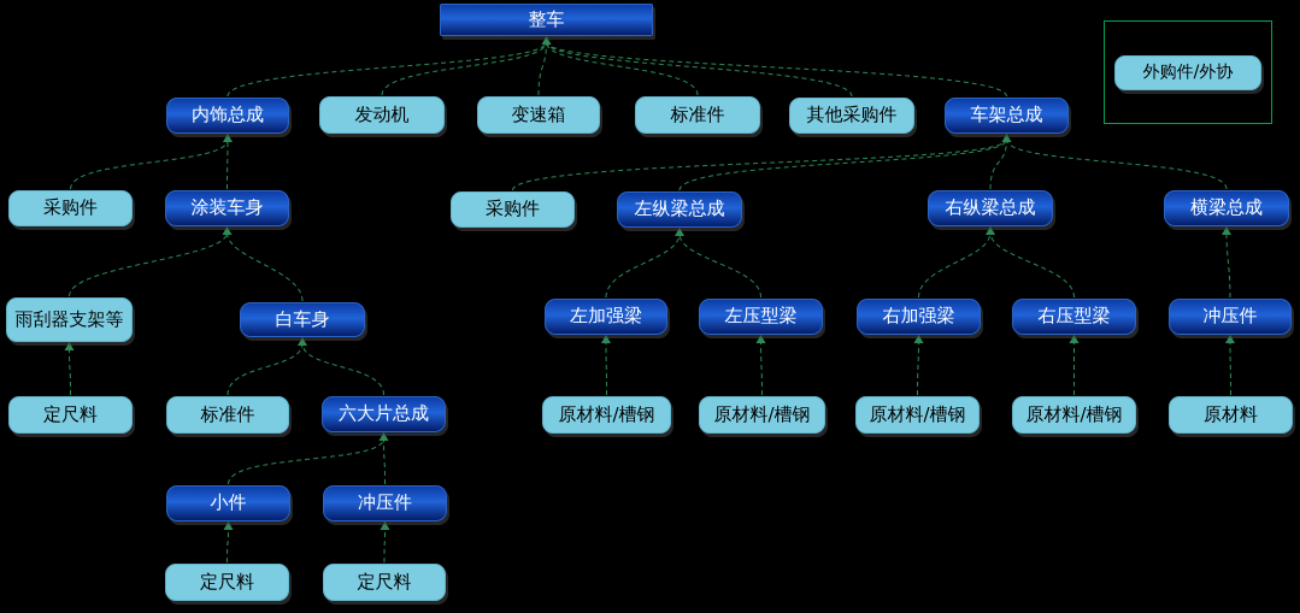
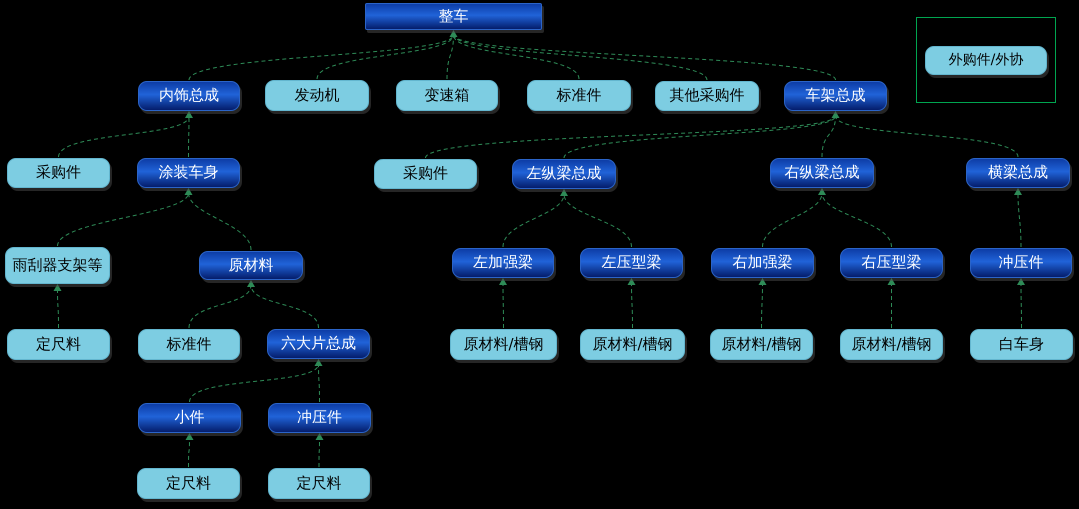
  整车
  内饰总成
  发动机
  变速箱
  标准件
  其他采购件
  车架总成
  采购件
  涂装车身
  采购件
  左纵梁总成
  右纵梁总成
  横梁总成
  雨刮器支架等
- 白车身
+ 原材料
  左加强梁
  左压型梁
  右加强梁
  右压型梁
  冲压件
  定尺料
  标准件
  六大片总成
  原材料/槽钢
  原材料/槽钢
  原材料/槽钢
  原材料/槽钢
- 原材料
+ 白车身
  小件
  冲压件
  定尺料
  定尺料
  外购件/外协
